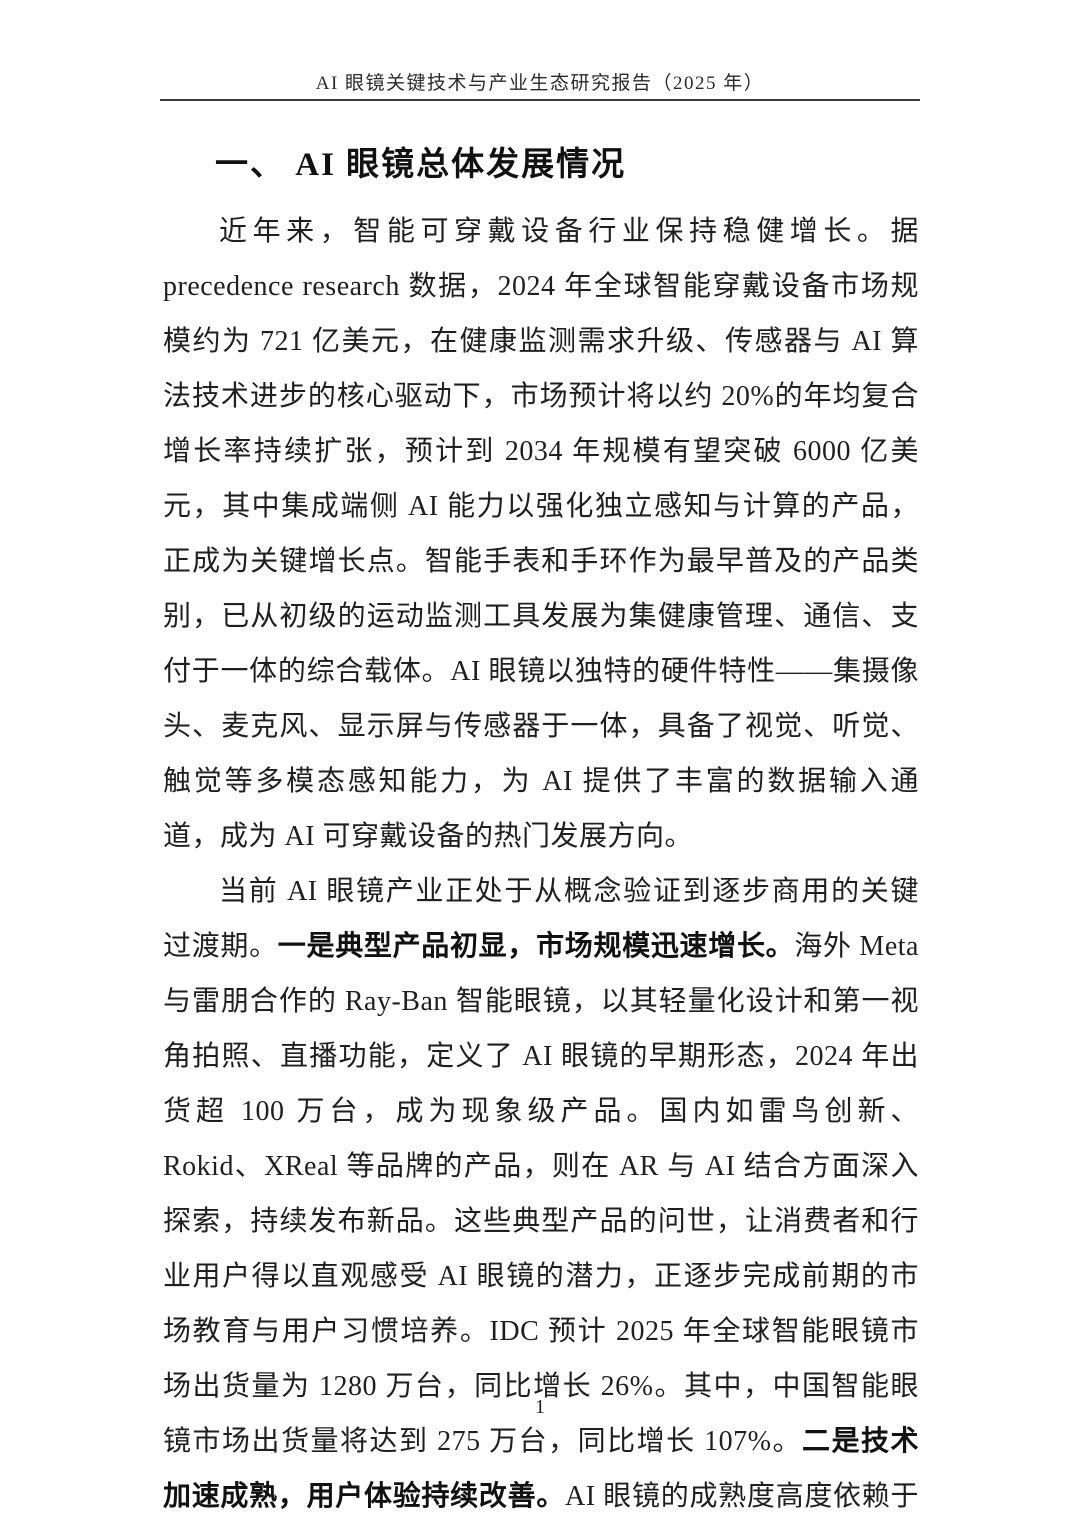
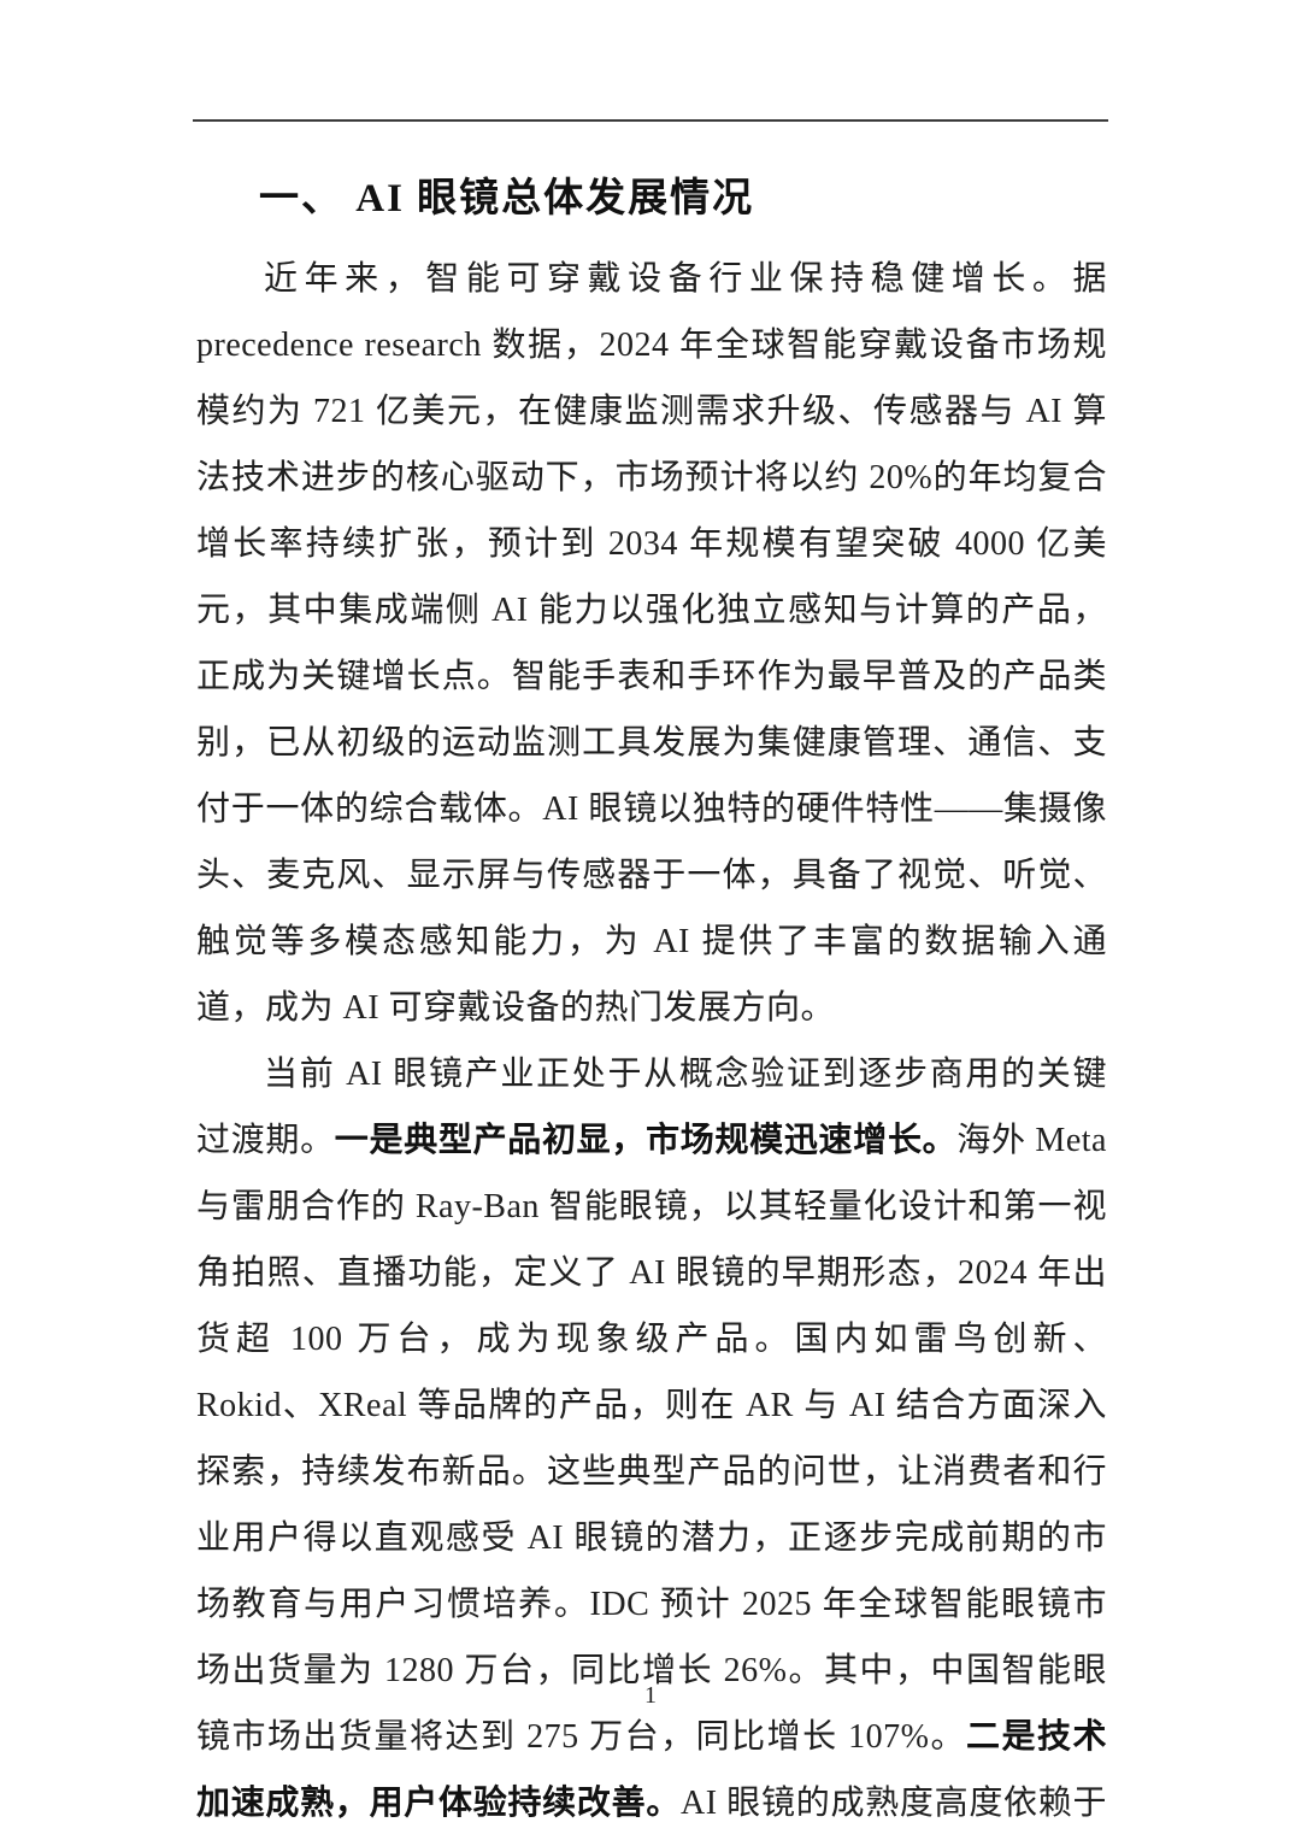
- AI 眼镜关键技术与产业生态研究报告（2025 年）
  一、 AI 眼镜总体发展情况
- 近年来，智能可穿戴设备行业保持稳健增长。据 precedence research 数据，2024 年全球智能穿戴设备市场规模约为 721 亿美元，在健康监测需求升级、传感器与 AI 算法技术进步的核心驱动下，市场预计将以约 20%的年均复合增长率持续扩张，预计到 2034 年规模有望突破 6000 亿美元，其中集成端侧 AI 能力以强化独立感知与计算的产品，正成为关键增长点。智能手表和手环作为最早普及的产品类别，已从初级的运动监测工具发展为集健康管理、通信、支付于一体的综合载体。AI 眼镜以独特的硬件特性——集摄像头、麦克风、显示屏与传感器于一体，具备了视觉、听觉、触觉等多模态感知能力，为 AI 提供了丰富的数据输入通道，成为 AI 可穿戴设备的热门发展方向。
+ 近年来，智能可穿戴设备行业保持稳健增长。据 precedence research 数据，2024 年全球智能穿戴设备市场规模约为 721 亿美元，在健康监测需求升级、传感器与 AI 算法技术进步的核心驱动下，市场预计将以约 20%的年均复合增长率持续扩张，预计到 2034 年规模有望突破 4000 亿美元，其中集成端侧 AI 能力以强化独立感知与计算的产品，正成为关键增长点。智能手表和手环作为最早普及的产品类别，已从初级的运动监测工具发展为集健康管理、通信、支付于一体的综合载体。AI 眼镜以独特的硬件特性——集摄像头、麦克风、显示屏与传感器于一体，具备了视觉、听觉、触觉等多模态感知能力，为 AI 提供了丰富的数据输入通道，成为 AI 可穿戴设备的热门发展方向。
  当前 AI 眼镜产业正处于从概念验证到逐步商用的关键过渡期。一是典型产品初显，市场规模迅速增长。海外 Meta 与雷朋合作的 Ray-Ban 智能眼镜，以其轻量化设计和第一视角拍照、直播功能，定义了 AI 眼镜的早期形态，2024 年出货超 100 万台，成为现象级产品。国内如雷鸟创新、Rokid、XReal 等品牌的产品，则在 AR 与 AI 结合方面深入探索，持续发布新品。这些典型产品的问世，让消费者和行业用户得以直观感受 AI 眼镜的潜力，正逐步完成前期的市场教育与用户习惯培养。IDC 预计 2025 年全球智能眼镜市场出货量为 1280 万台，同比增长 26%。其中，中国智能眼镜市场出货量将达到 275 万台，同比增长 107%。二是技术加速成熟，用户体验持续改善。AI 眼镜的成熟度高度依赖于
  1
